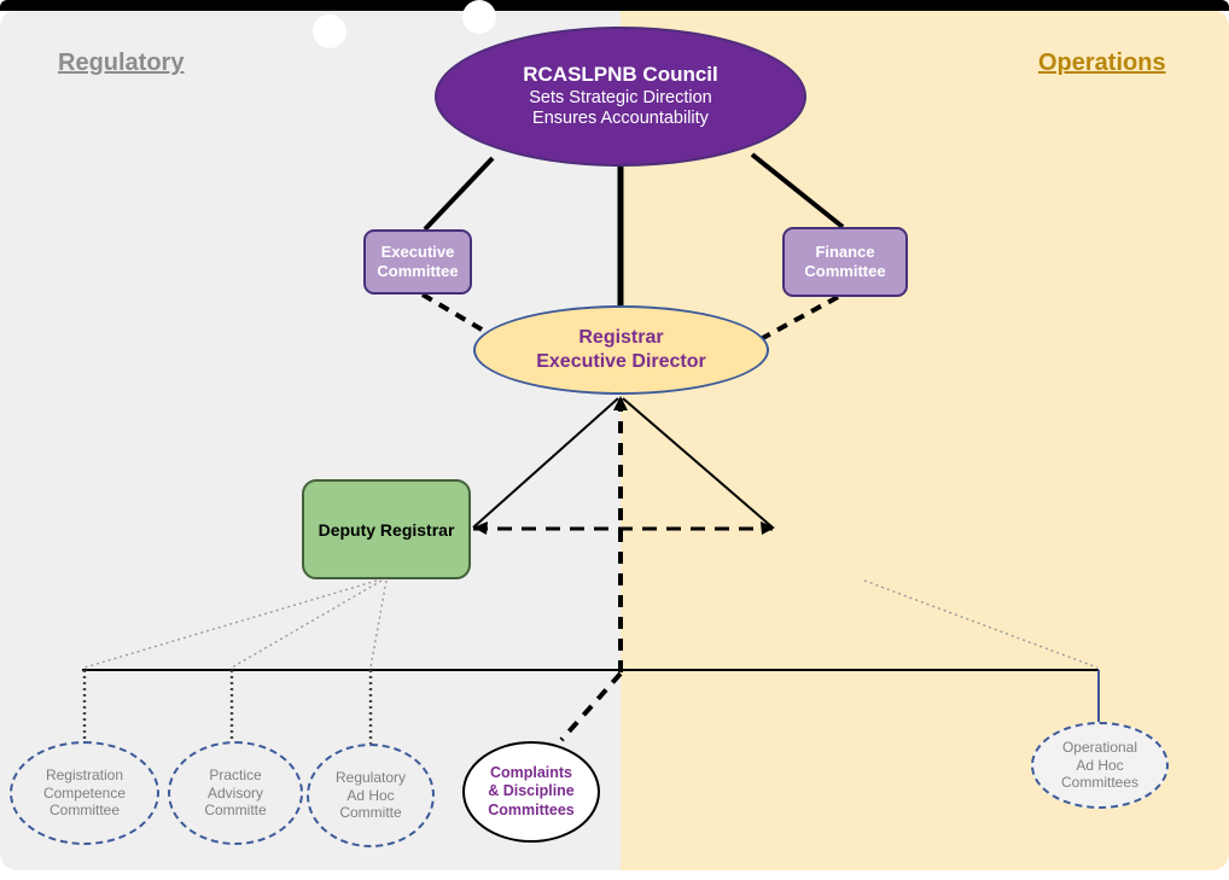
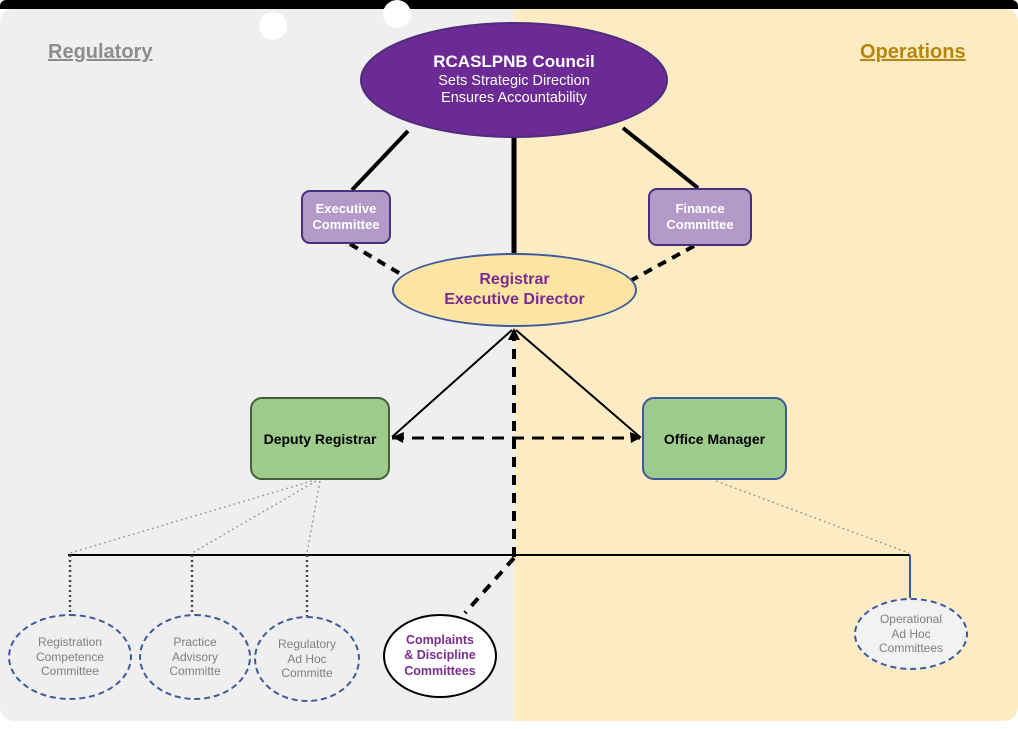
  Regulatory
  Operations
  RCASLPNB Council
  Sets Strategic Direction
  Ensures Accountability
  Executive
  Committee
  Finance
  Committee
  Registrar
  Executive Director
  Deputy Registrar
+ Office Manager
  Registration
  Competence
  Committee
  Practice
  Advisory
  Committe
  Regulatory
  Ad Hoc
  Committe
  Complaints
  & Discipline
  Committees
  Operational
  Ad Hoc
  Committees
